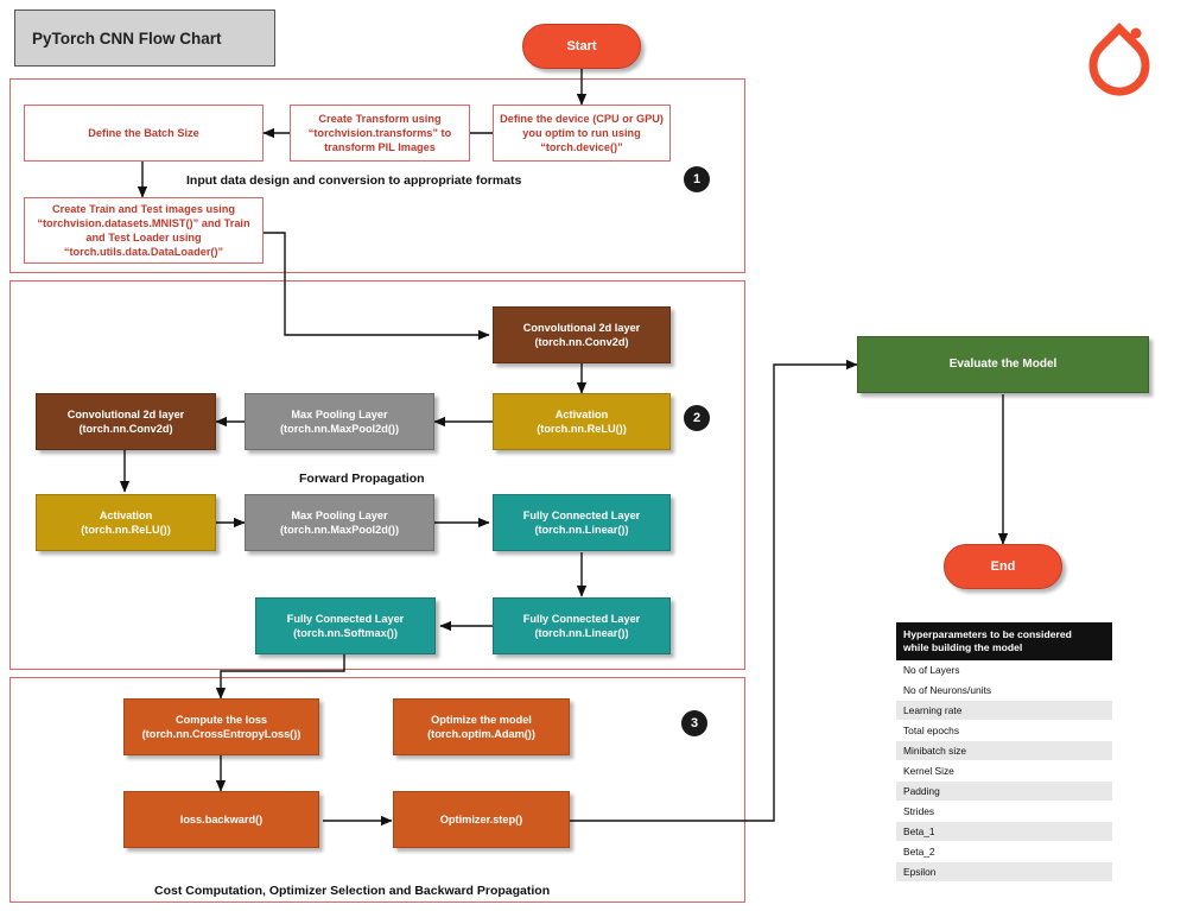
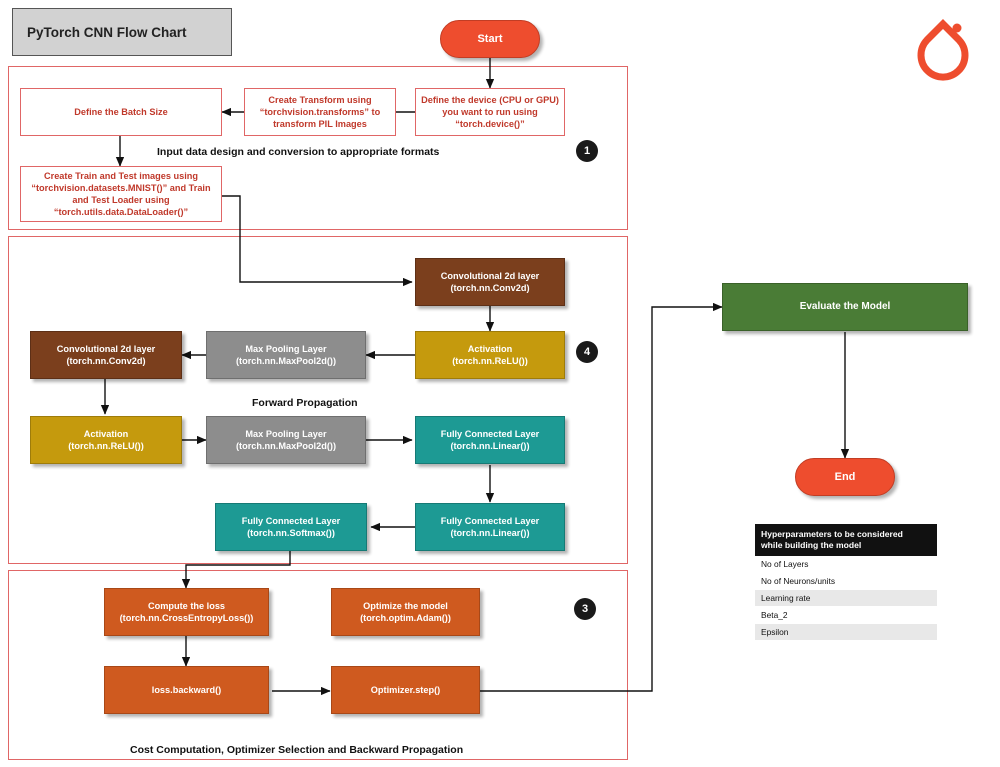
  PyTorch CNN Flow Chart
  Start
  End
  Define the device (CPU or GPU)
- you optim to run using
+ you want to run using
  “torch.device()”
  Create Transform using
  “torchvision.transforms” to
  transform PIL Images
  Define the Batch Size
  Create Train and Test images using
  “torchvision.datasets.MNIST()” and Train
  and Test Loader using
  “torch.utils.data.DataLoader()”
  Input data design and conversion to appropriate formats
  1
  Convolutional 2d layer
  (torch.nn.Conv2d)
  Activation
  (torch.nn.ReLU())
  Max Pooling Layer
  (torch.nn.MaxPool2d())
  Convolutional 2d layer
  (torch.nn.Conv2d)
  Activation
  (torch.nn.ReLU())
  Max Pooling Layer
  (torch.nn.MaxPool2d())
  Fully Connected Layer
  (torch.nn.Linear())
  Fully Connected Layer
  (torch.nn.Linear())
  Fully Connected Layer
  (torch.nn.Softmax())
  Forward Propagation
- 2
+ 4
  Compute the loss
  (torch.nn.CrossEntropyLoss())
  Optimize the model
  (torch.optim.Adam())
  loss.backward()
  Optimizer.step()
  Cost Computation, Optimizer Selection and Backward Propagation
  3
  Evaluate the Model
  Hyperparameters to be considered
  while building the model
  No of Layers
  No of Neurons/units
  Learning rate
- Total epochs
- Minibatch size
- Kernel Size
- Padding
- Strides
- Beta_1
  Beta_2
  Epsilon
